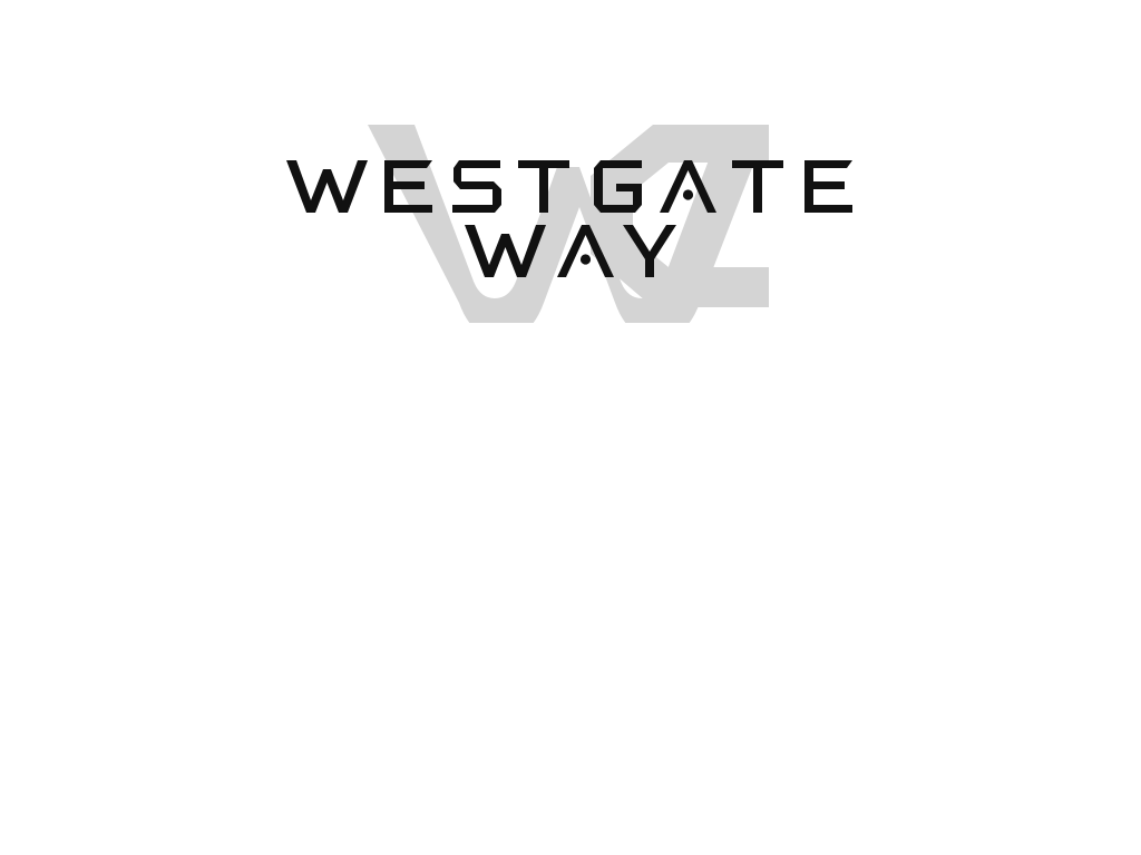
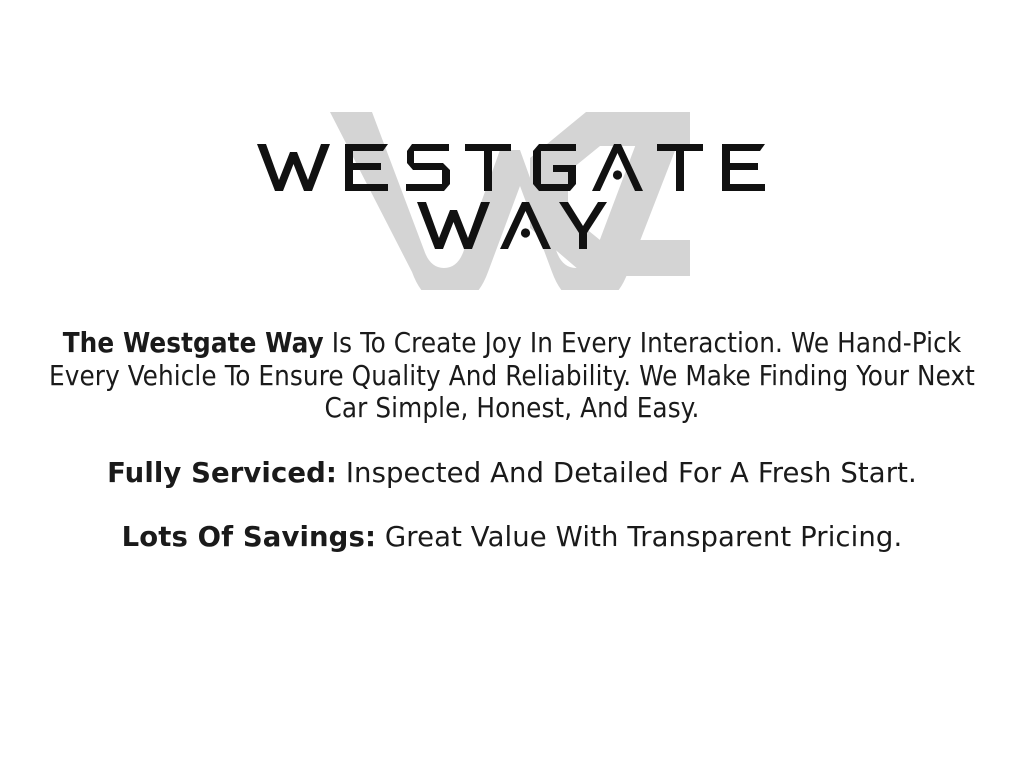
+ The Westgate Way Is To Create Joy In Every Interaction. We Hand-Pick Every Vehicle To Ensure Quality And Reliability. We Make Finding Your Next Car Simple, Honest, And Easy.
+ Fully Serviced: Inspected And Detailed For A Fresh Start.
+ Lots Of Savings: Great Value With Transparent Pricing.
